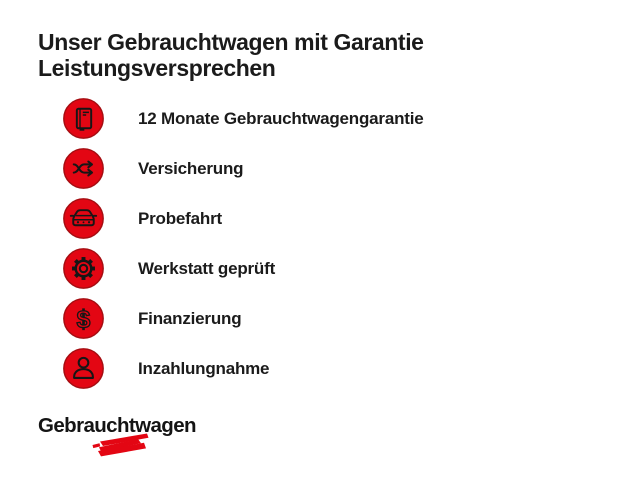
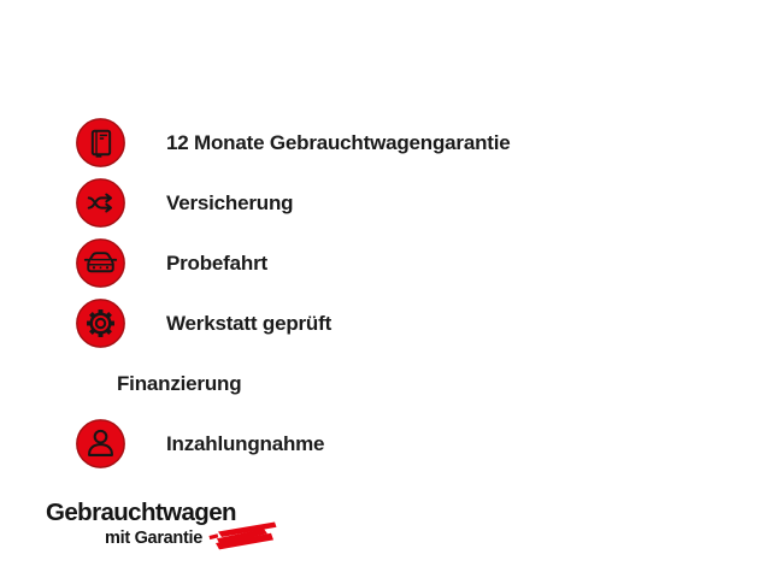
- Unser Gebrauchtwagen mit Garantie
- Leistungsversprechen
  12 Monate Gebrauchtwagengarantie
  Versicherung
  Probefahrt
  Werkstatt geprüft
- $
  Finanzierung
  Inzahlungnahme
  Gebrauchtwagen
+ mit Garantie
